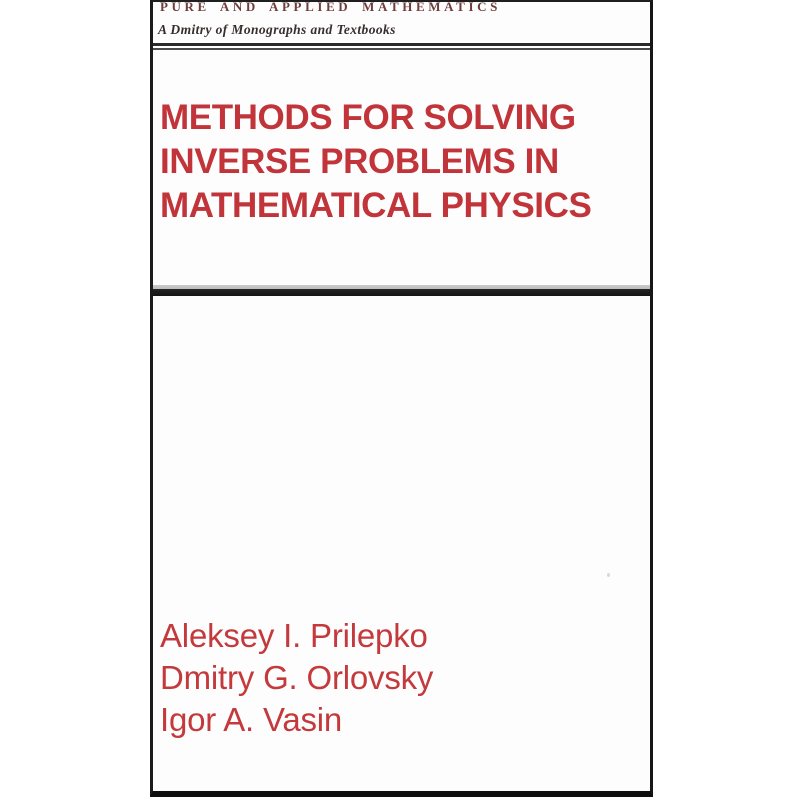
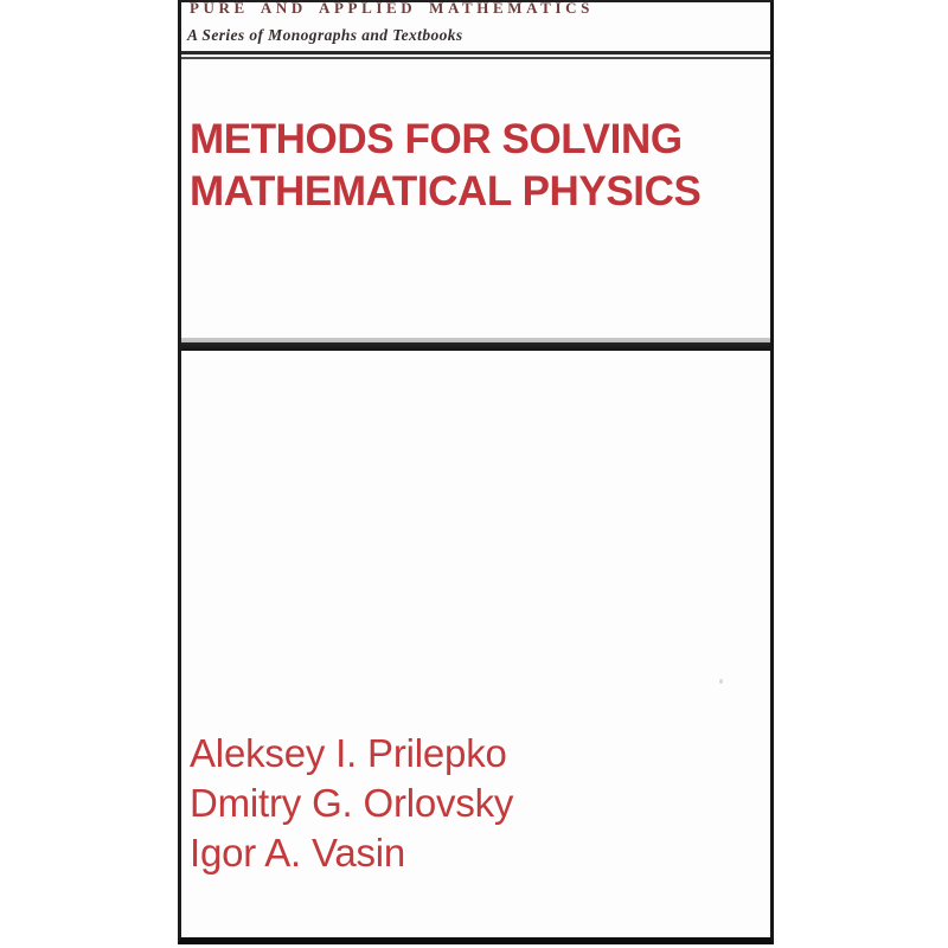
  PURE AND APPLIED MATHEMATICS
- A Dmitry of Monographs and Textbooks
+ A Series of Monographs and Textbooks
  METHODS FOR SOLVING
- INVERSE PROBLEMS IN
  MATHEMATICAL PHYSICS
  Aleksey I. Prilepko
  Dmitry G. Orlovsky
  Igor A. Vasin
